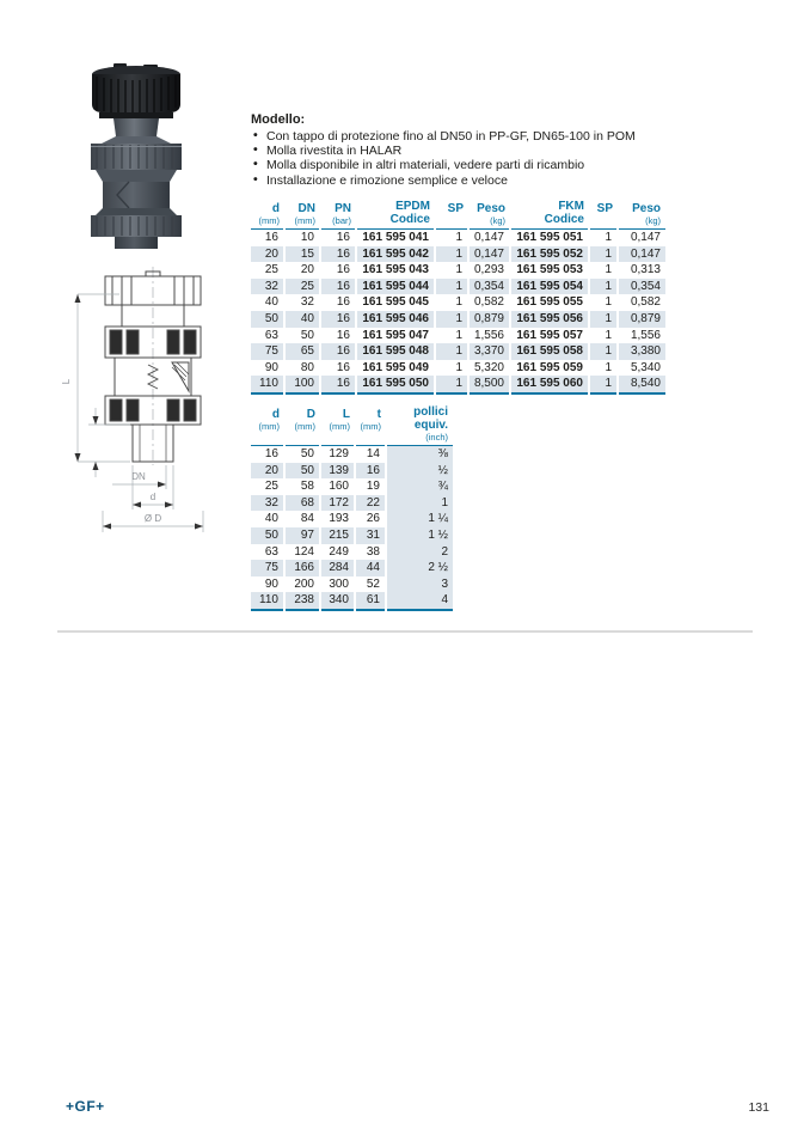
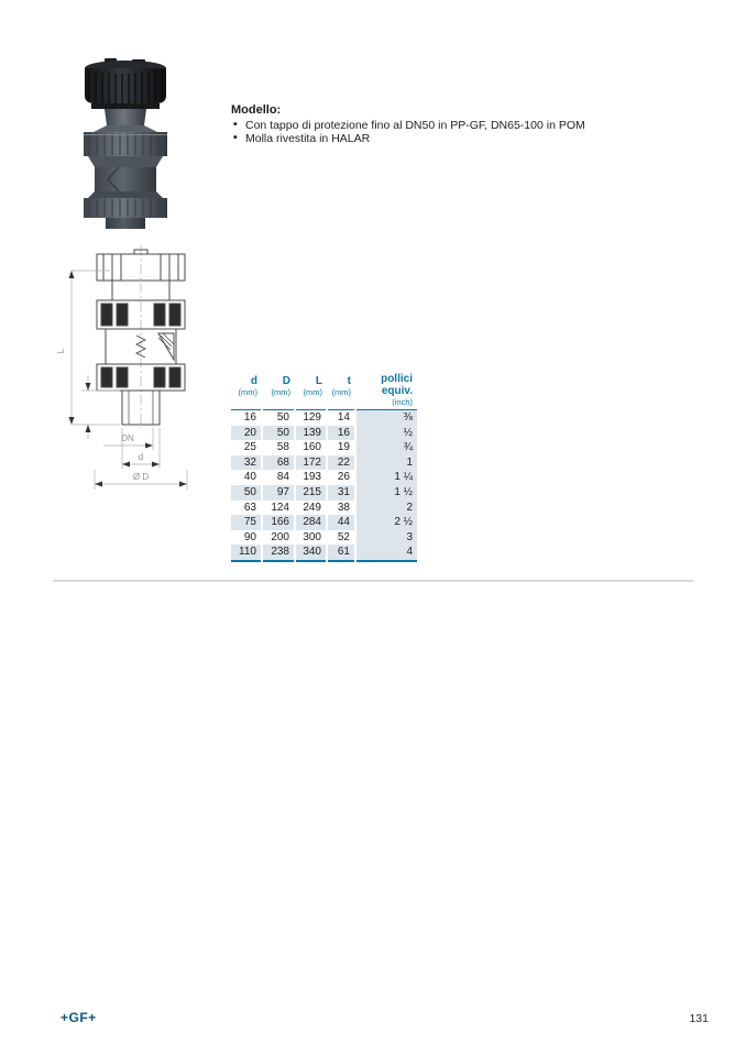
  DN
  d
  Ø D
  Modello:
  Con tappo di protezione fino al DN50 in PP-GF, DN65-100 in POM
  Molla rivestita in HALAR
- Molla disponibile in altri materiali, vedere parti di ricambio
- Installazione e rimozione semplice e veloce
- d(mm)	DN(mm)	PN(bar)	EPDMCodice	SP	Peso(kg)	FKMCodice	SP	Peso(kg)
- 16	10	16	161 595 041	1	0,147	161 595 051	1	0,147
- 20	15	16	161 595 042	1	0,147	161 595 052	1	0,147
- 25	20	16	161 595 043	1	0,293	161 595 053	1	0,313
- 32	25	16	161 595 044	1	0,354	161 595 054	1	0,354
- 40	32	16	161 595 045	1	0,582	161 595 055	1	0,582
- 50	40	16	161 595 046	1	0,879	161 595 056	1	0,879
- 63	50	16	161 595 047	1	1,556	161 595 057	1	1,556
- 75	65	16	161 595 048	1	3,370	161 595 058	1	3,380
- 90	80	16	161 595 049	1	5,320	161 595 059	1	5,340
- 110	100	16	161 595 050	1	8,500	161 595 060	1	8,540
  d(mm)	D(mm)	L(mm)	t(mm)	polliciequiv.(inch)
  16	50	129	14	⅜
  20	50	139	16	½
  25	58	160	19	¾
  32	68	172	22	1
  40	84	193	26	1 ¼
  50	97	215	31	1 ½
  63	124	249	38	2
  75	166	284	44	2 ½
  90	200	300	52	3
  110	238	340	61	4
  +GF+
  131
